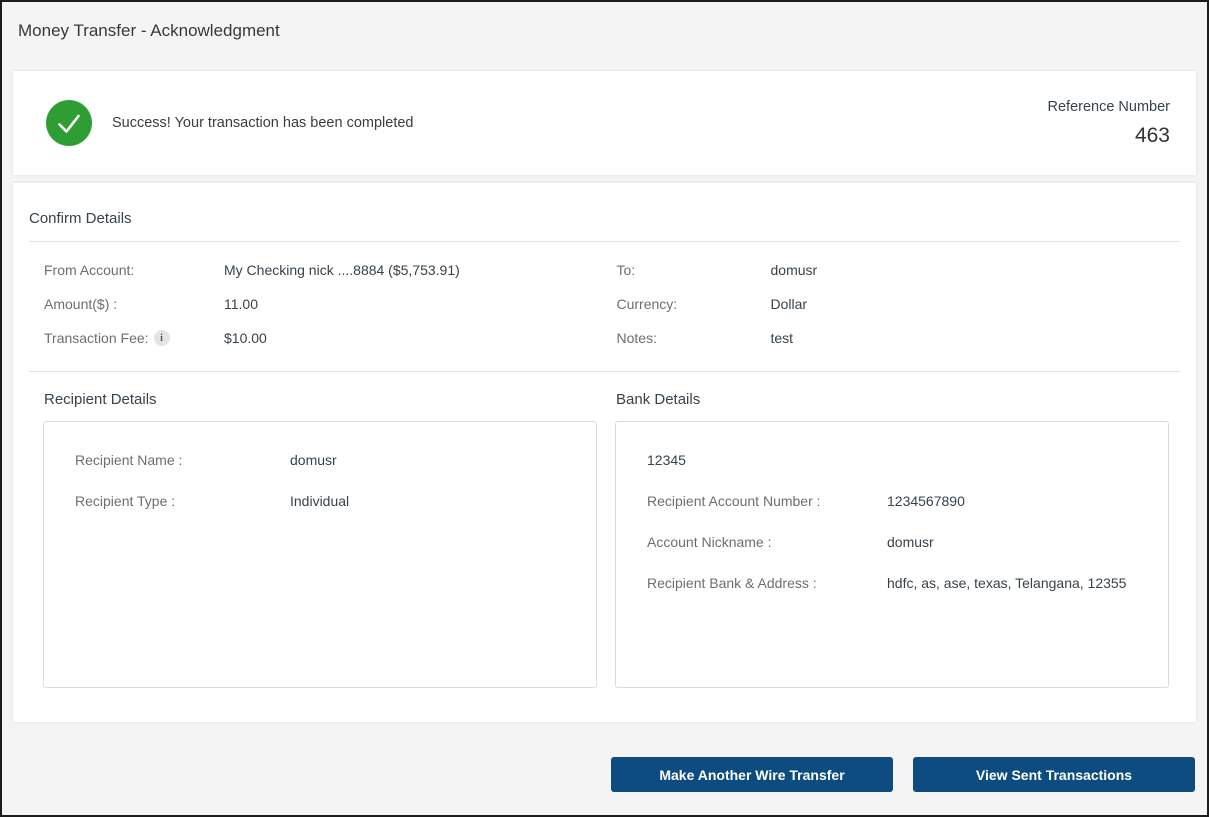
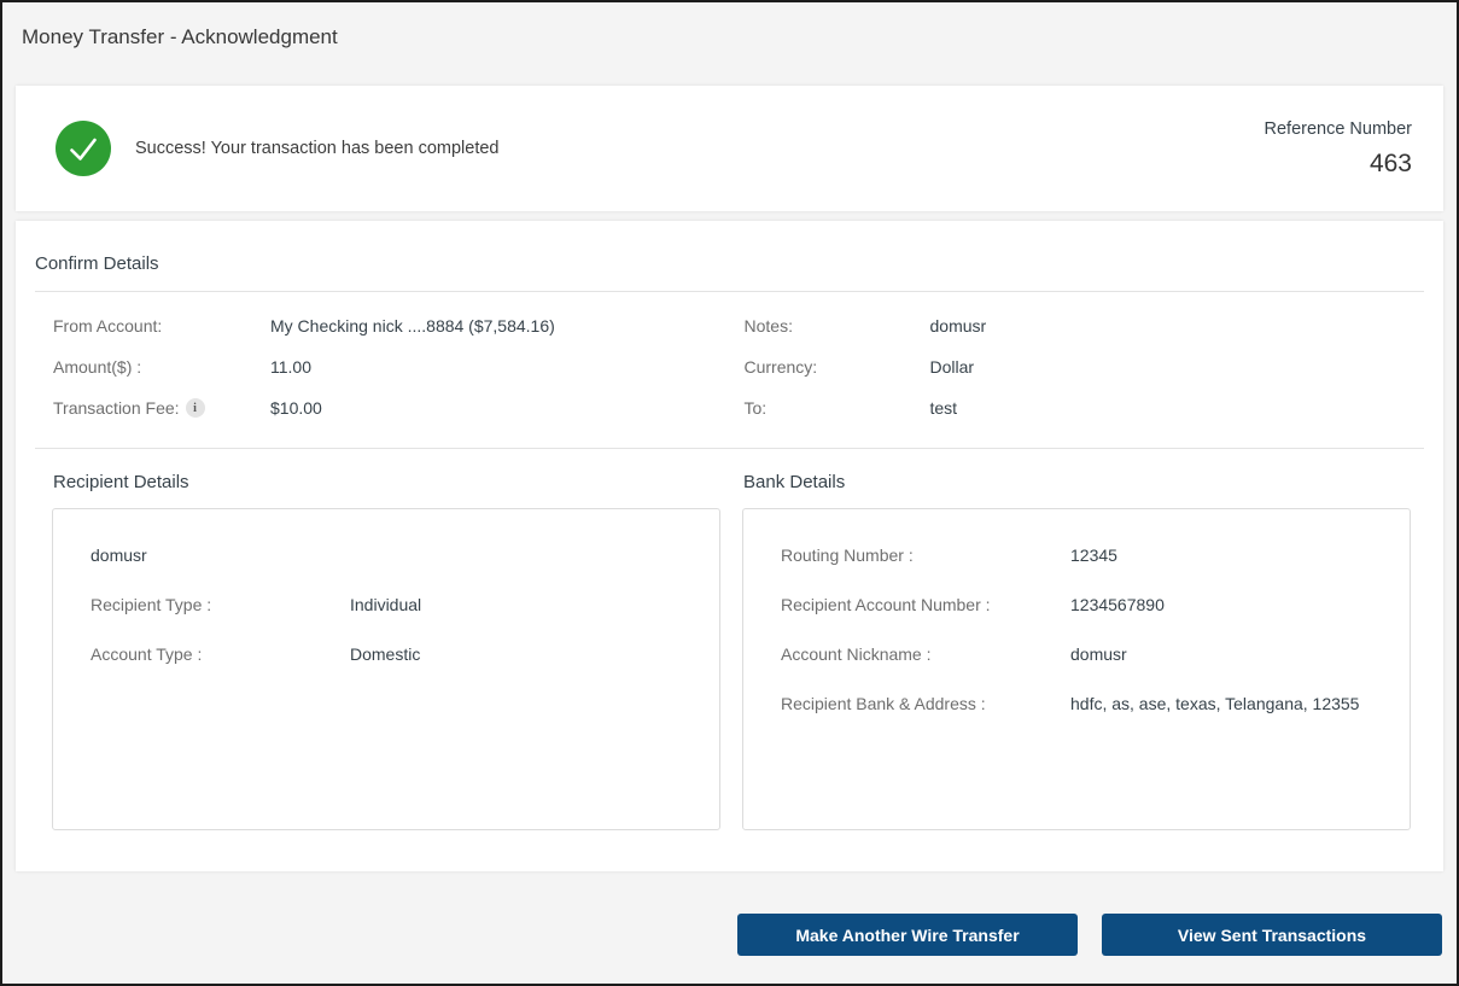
  Money Transfer - Acknowledgment
  Success! Your transaction has been completed
  Reference Number
  463
  Confirm Details
  From Account:
- My Checking nick ....8884 ($5,753.91)
+ My Checking nick ....8884 ($7,584.16)
  Amount($) :
  11.00
  Transaction Fee:
  i
  $10.00
- To:
+ Notes:
  domusr
  Currency:
  Dollar
- Notes:
+ To:
  test
  Recipient Details
- Recipient Name :
  domusr
  Recipient Type :
  Individual
+ Account Type :
+ Domestic
  Bank Details
+ Routing Number :
  12345
  Recipient Account Number :
  1234567890
  Account Nickname :
  domusr
  Recipient Bank & Address :
  hdfc, as, ase, texas, Telangana, 12355
  Make Another Wire Transfer
  View Sent Transactions
